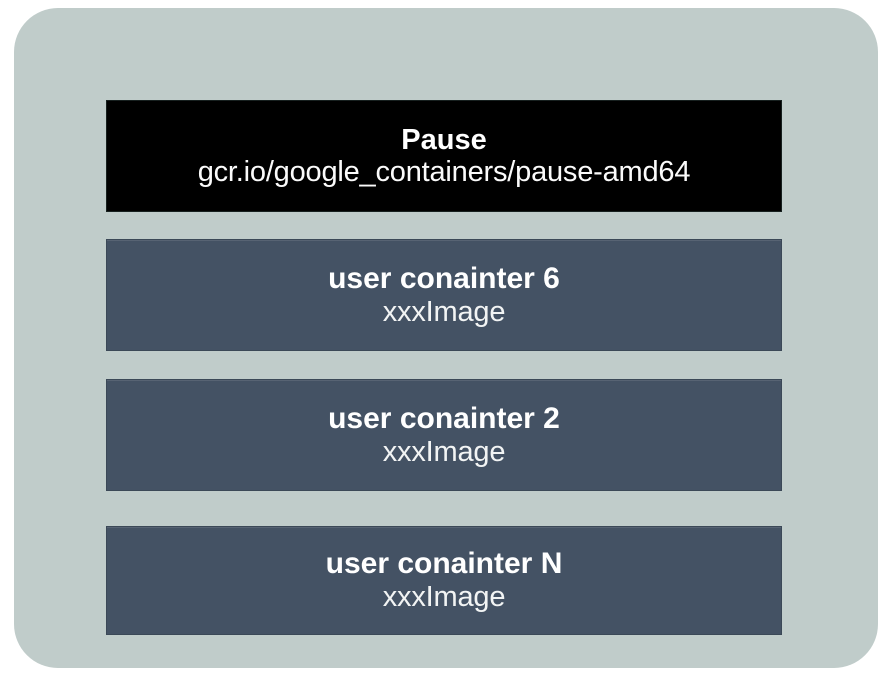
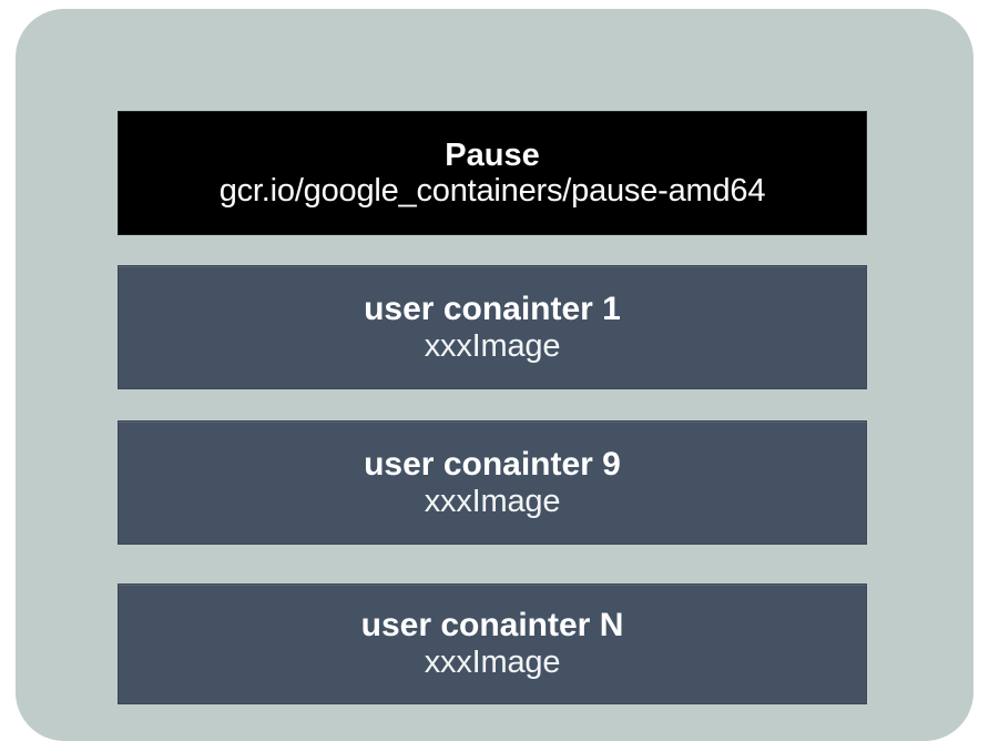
  Pause
  gcr.io/google_containers/pause-amd64
- user conainter 6
+ user conainter 1
  xxxImage
- user conainter 2
+ user conainter 9
  xxxImage
  user conainter N
  xxxImage
